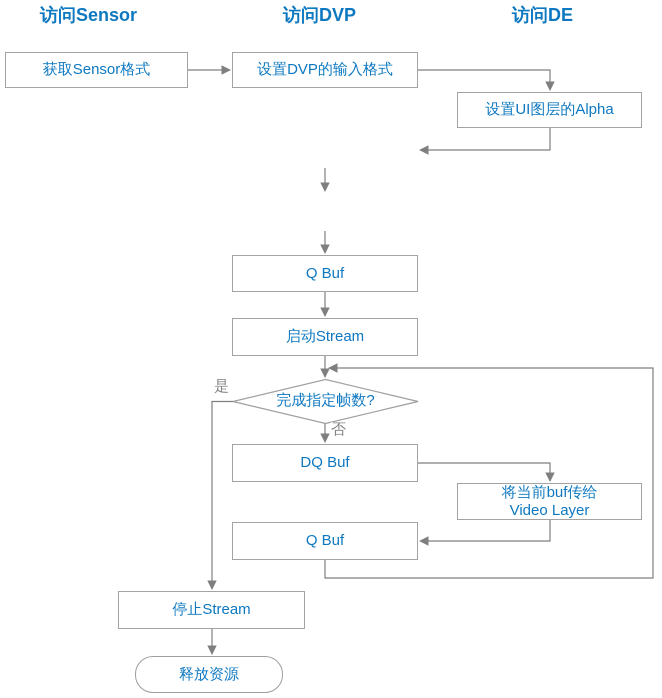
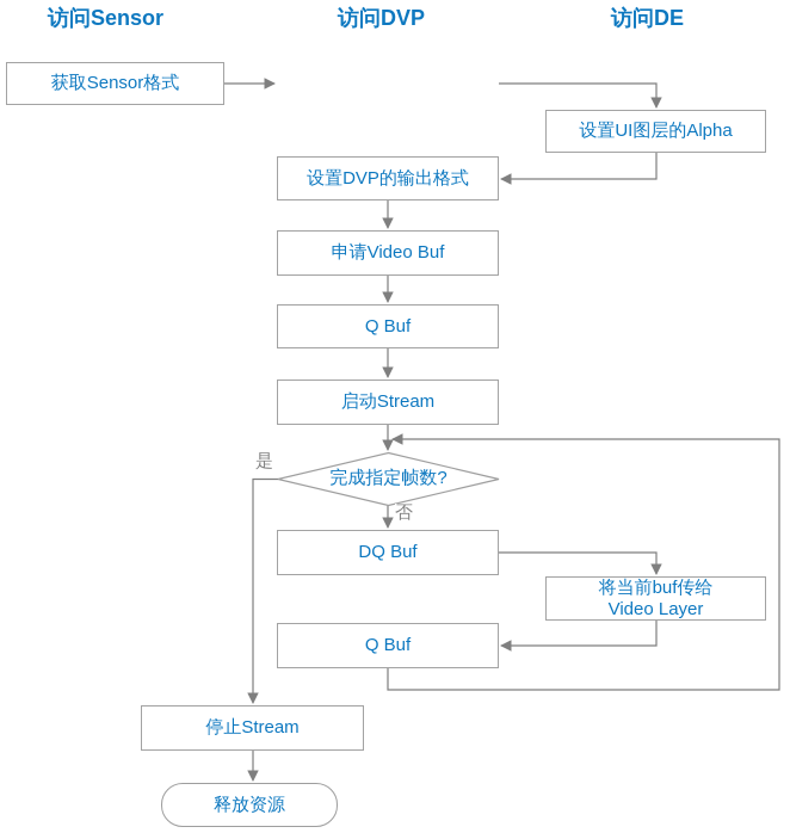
  访问Sensor
  访问DVP
  访问DE
  获取Sensor格式
- 设置DVP的输入格式
  设置UI图层的Alpha
+ 设置DVP的输出格式
+ 申请Video Buf
  Q Buf
  启动Stream
  完成指定帧数?
  是
  否
  DQ Buf
  将当前buf传给
  Video Layer
  Q Buf
  停止Stream
  释放资源
